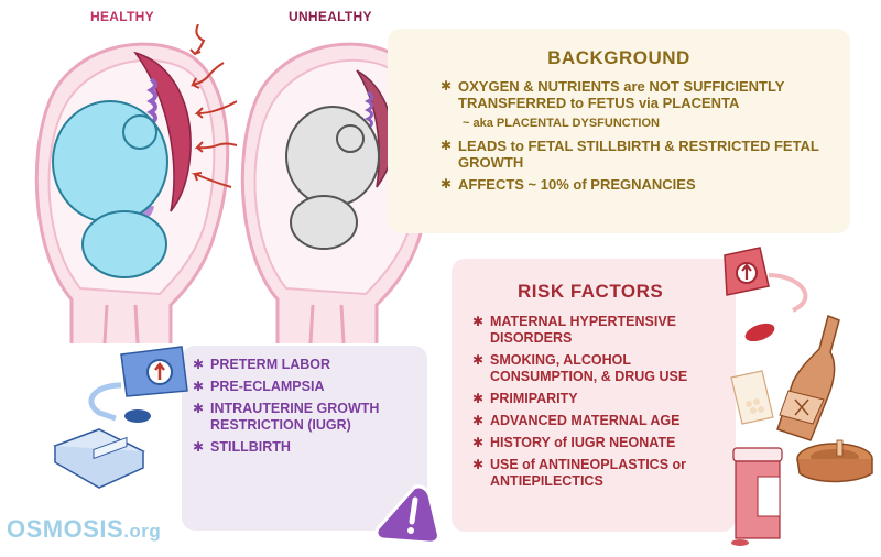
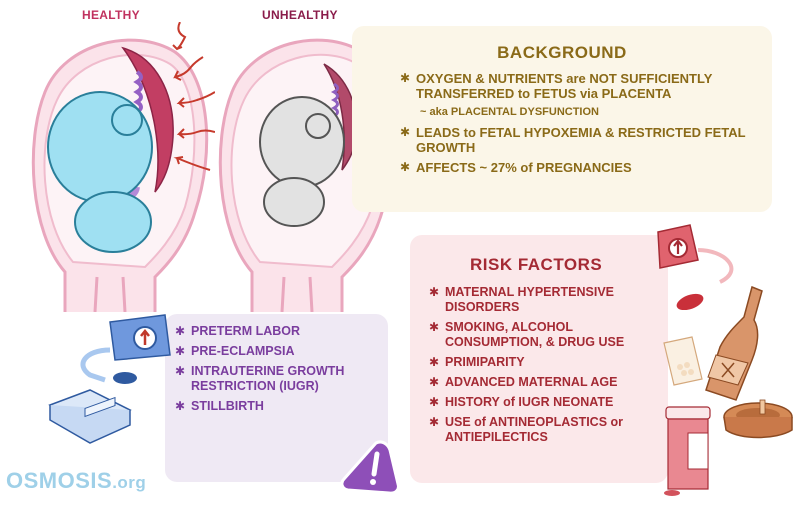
  HEALTHY
  UNHEALTHY
  BACKGROUND
  ✱
  OXYGEN & NUTRIENTS are NOT SUFFICIENTLY TRANSFERRED to FETUS via PLACENTA
  ~ aka PLACENTAL DYSFUNCTION
  ✱
- LEADS to FETAL STILLBIRTH & RESTRICTED FETAL GROWTH
+ LEADS to FETAL HYPOXEMIA & RESTRICTED FETAL GROWTH
  ✱
- AFFECTS ~ 10% of PREGNANCIES
+ AFFECTS ~ 27% of PREGNANCIES
  RISK FACTORS
  ✱
  MATERNAL HYPERTENSIVE DISORDERS
  ✱
  SMOKING, ALCOHOL CONSUMPTION, & DRUG USE
  ✱
  PRIMIPARITY
  ✱
  ADVANCED MATERNAL AGE
  ✱
  HISTORY of IUGR NEONATE
  ✱
  USE of ANTINEOPLASTICS or ANTIEPILECTICS
  ✱
  PRETERM LABOR
  ✱
  PRE-ECLAMPSIA
  ✱
  INTRAUTERINE GROWTH RESTRICTION (IUGR)
  ✱
  STILLBIRTH
  OSMOSIS.org
